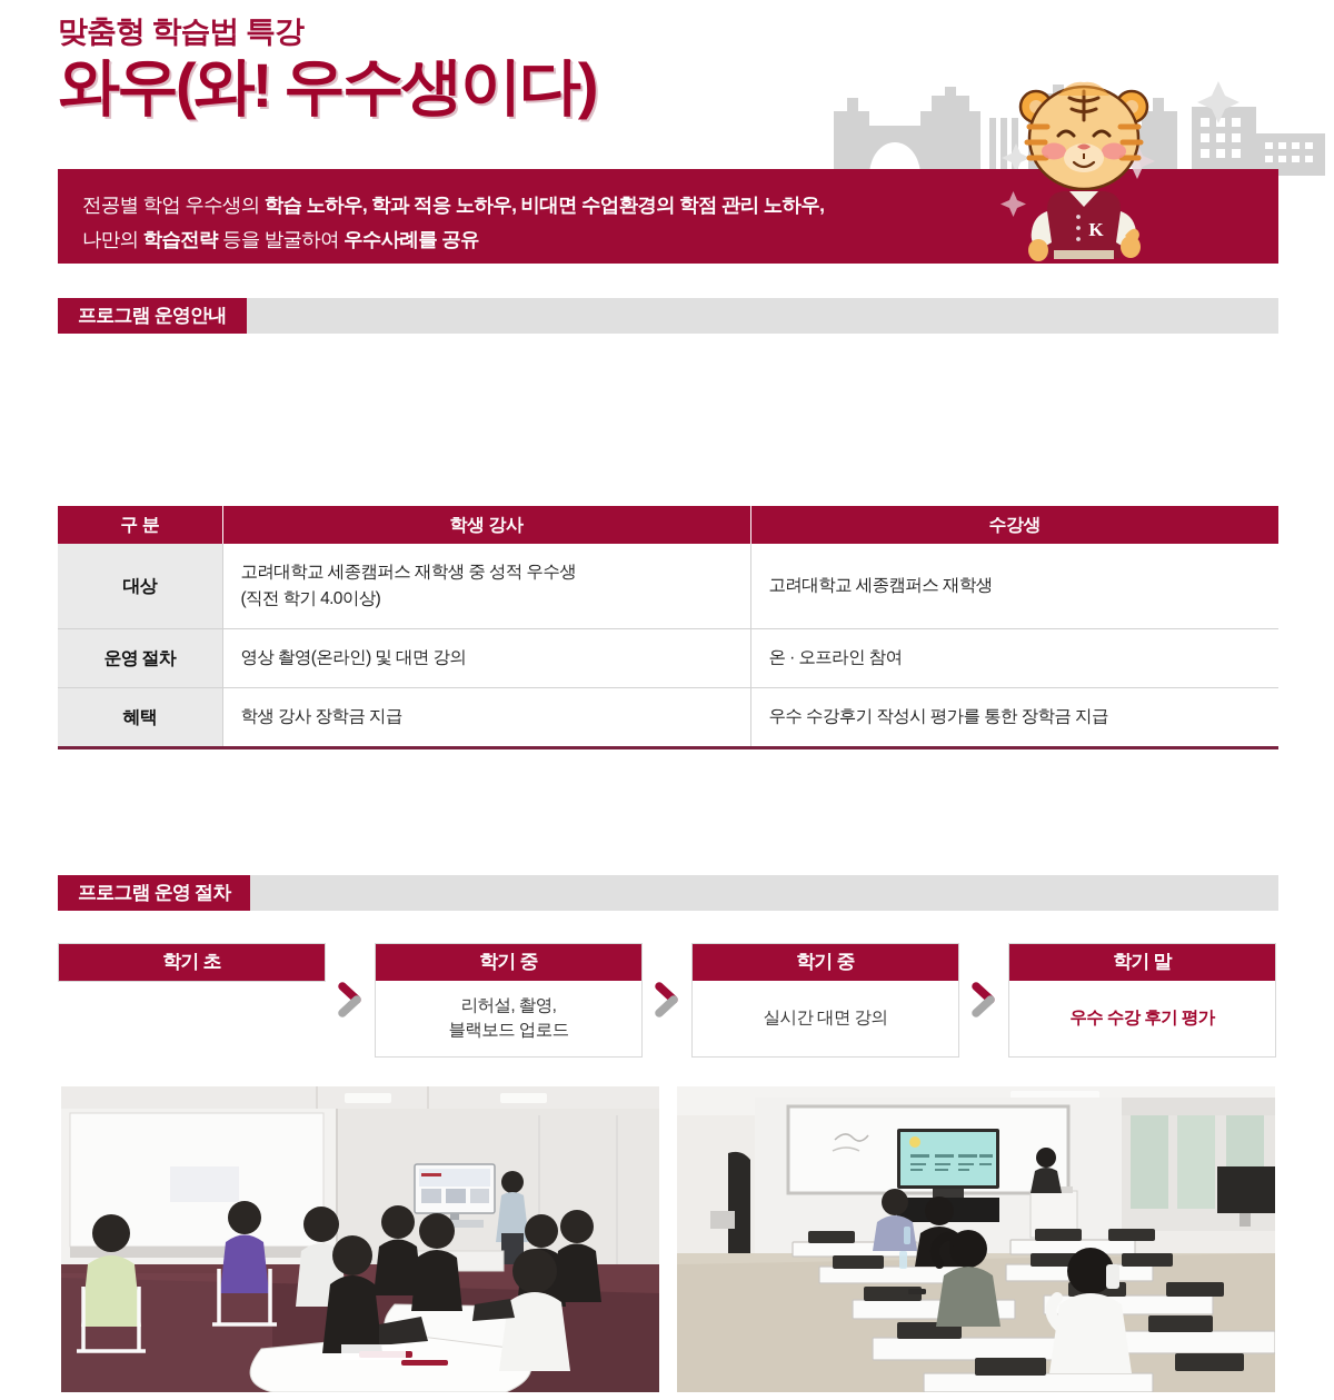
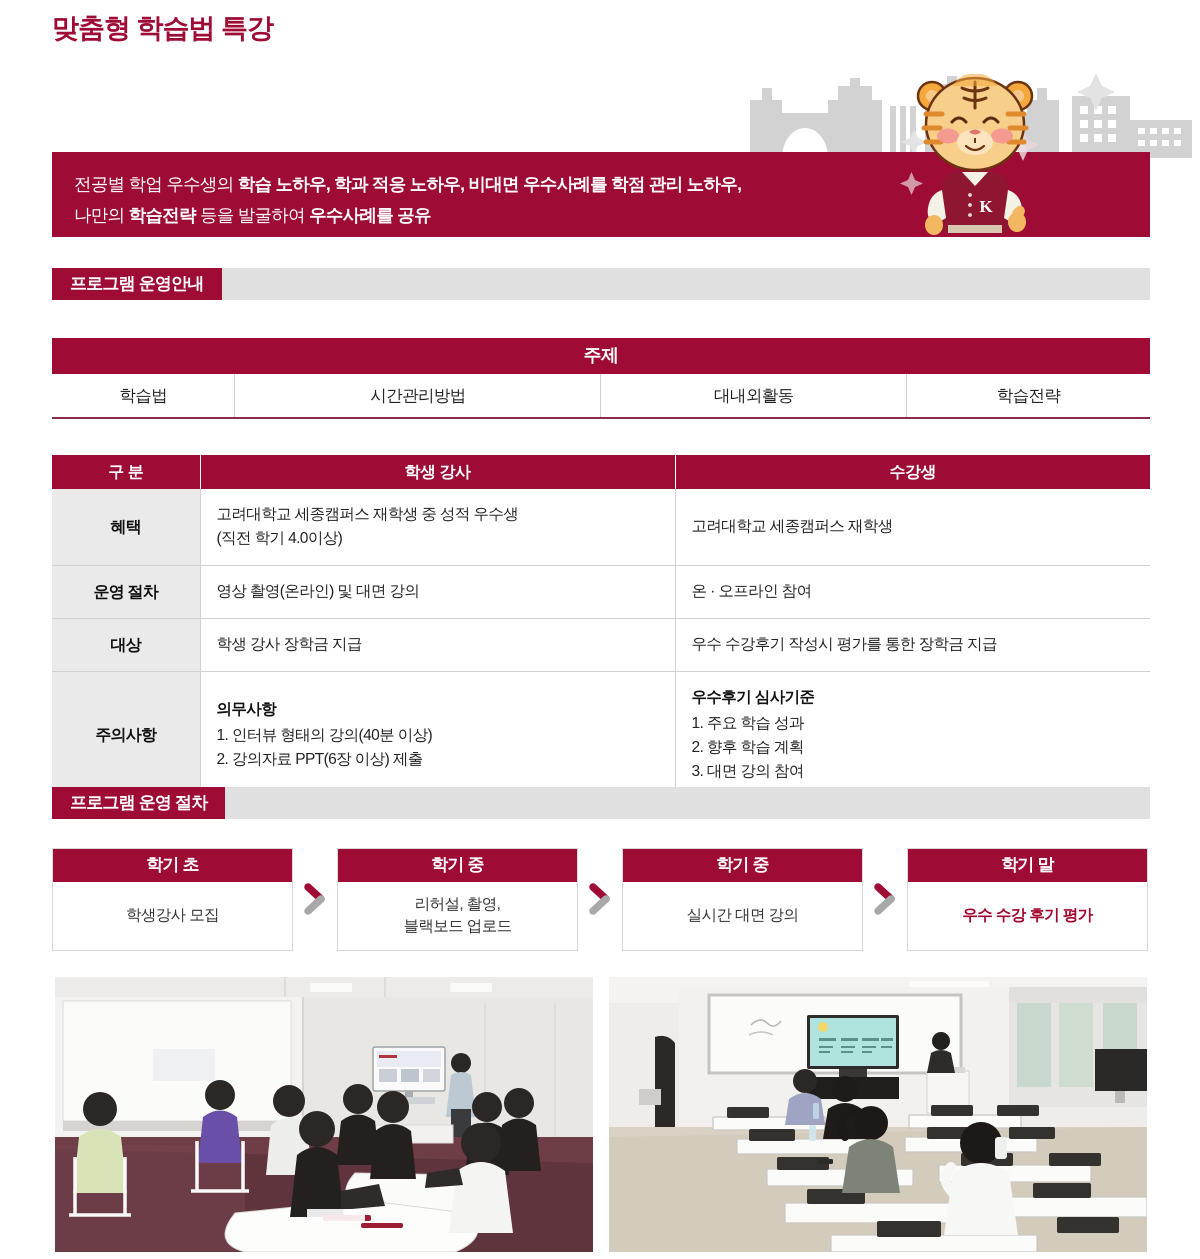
  맞춤형 학습법 특강
- 와우(와! 우수생이다)
- 전공별 학업 우수생의 학습 노하우, 학과 적응 노하우, 비대면 수업환경의 학점 관리 노하우,
+ 전공별 학업 우수생의 학습 노하우, 학과 적응 노하우, 비대면 우수사례를 학점 관리 노하우,
  나만의 학습전략 등을 발굴하여 우수사례를 공유
  K
  프로그램 운영안내
+ 주제
+ 학습법	시간관리방법	대내외활동	학습전략
  구 분	학생 강사	수강생
- 대상	고려대학교 세종캠퍼스 재학생 중 성적 우수생 (직전 학기 4.0이상)	고려대학교 세종캠퍼스 재학생
+ 혜택	고려대학교 세종캠퍼스 재학생 중 성적 우수생 (직전 학기 4.0이상)	고려대학교 세종캠퍼스 재학생
  운영 절차	영상 촬영(온라인) 및 대면 강의	온 · 오프라인 참여
- 혜택	학생 강사 장학금 지급	우수 수강후기 작성시 평가를 통한 장학금 지급
+ 대상	학생 강사 장학금 지급	우수 수강후기 작성시 평가를 통한 장학금 지급
+ 주의사항	의무사항 1. 인터뷰 형태의 강의(40분 이상) 2. 강의자료 PPT(6장 이상) 제출	우수후기 심사기준 1. 주요 학습 성과 2. 향후 학습 계획 3. 대면 강의 참여
  프로그램 운영 절차
  학기 초
+ 학생강사 모집
  학기 중
  리허설, 촬영,
  블랙보드 업로드
  학기 중
  실시간 대면 강의
  학기 말
  우수 수강 후기 평가
